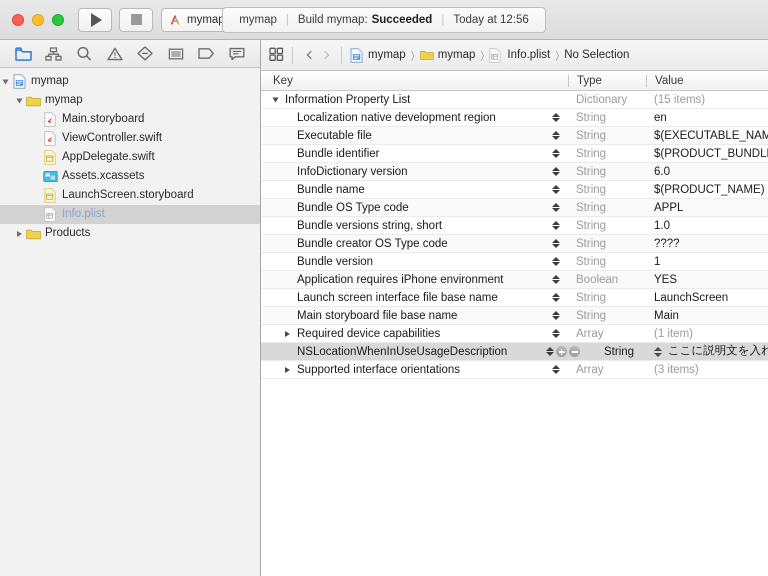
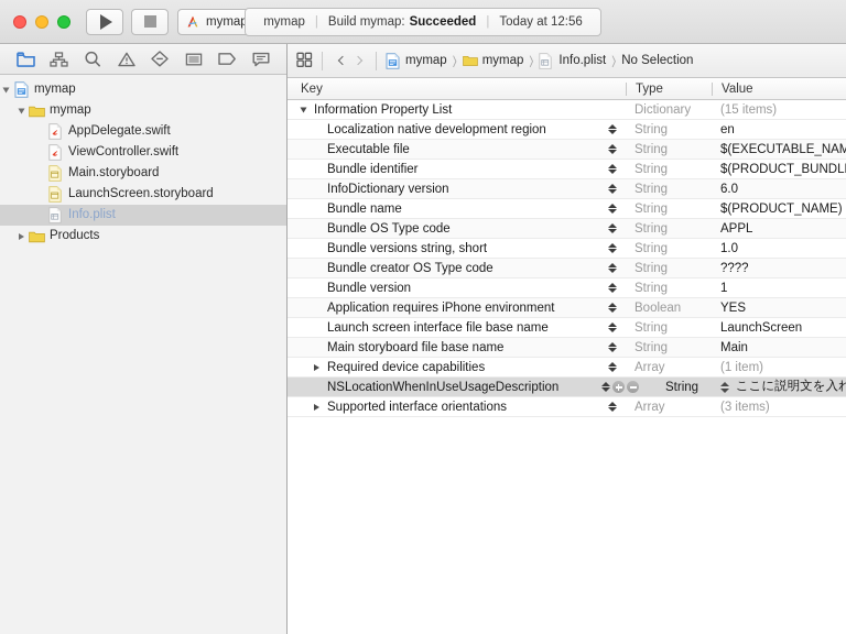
  myma
  mymap
  |
  Build mymap:
  Succeeded
  |
  Today at 12:56
  mymap
  mymap
- Main.storyboard
+ AppDelegate.swift
  ViewController.swift
- AppDelegate.swift
+ Main.storyboard
- Assets.xcassets
  LaunchScreen.storyboard
  Info.plist
  Products
  mymap
  〉
  mymap
  〉
  Info.plist
  〉
  No Selection
  Key
  Type
  Value
  Information Property List
  Dictionary
  (15 items)
  Localization native development region
  String
  en
  Executable file
  String
  $(EXECUTABLE_NAM
  Bundle identifier
  String
  InfoDictionary version
  String
  6.0
  Bundle name
  String
  $(PRODUCT_NAME)
  Bundle OS Type code
  String
  APPL
  Bundle versions string, short
  String
  1.0
  Bundle creator OS Type code
  String
  ????
  Bundle version
  String
  1
  Application requires iPhone environment
  Boolean
  YES
  Launch screen interface file base name
  String
  LaunchScreen
  Main storyboard file base name
  String
  Main
  Required device capabilities
  Array
  (1 item)
  NSLocationWhenInUseUsageDescription
  String
  ここに説明文を入れ
  Supported interface orientations
  Array
  (3 items)
